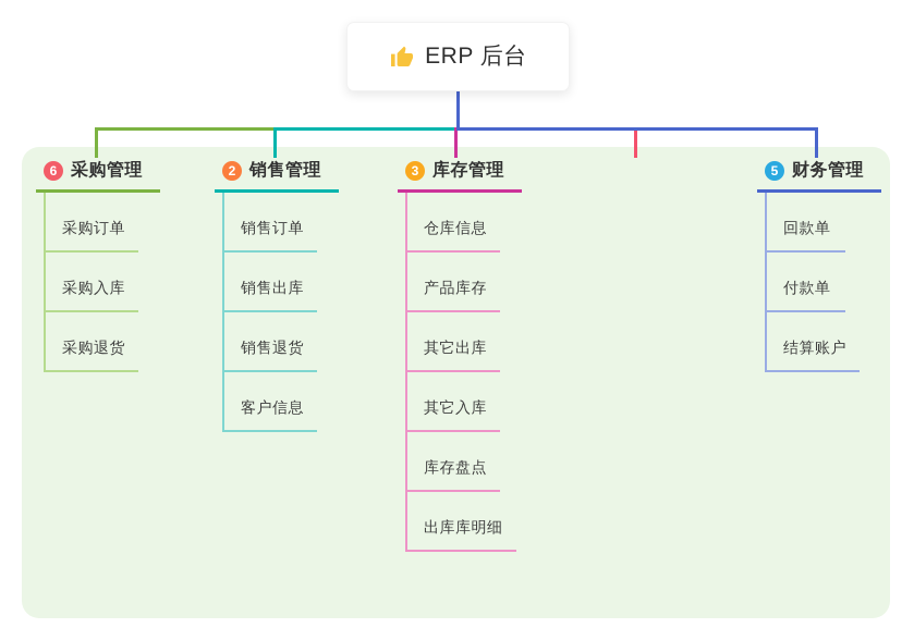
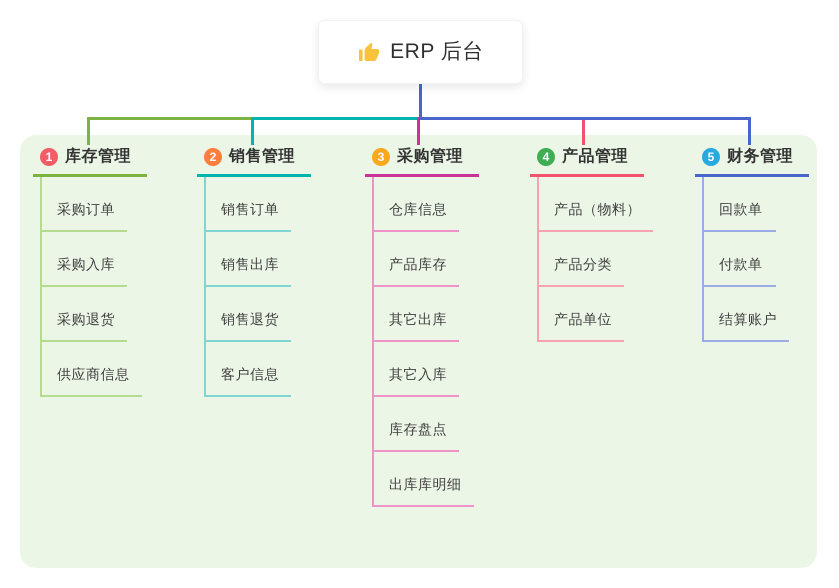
  ERP 后台
- 6
+ 1
- 采购管理
+ 库存管理
  采购订单
  采购入库
  采购退货
+ 供应商信息
  2
  销售管理
  销售订单
  销售出库
  销售退货
  客户信息
  3
- 库存管理
+ 采购管理
  仓库信息
  产品库存
  其它出库
  其它入库
  库存盘点
  出库库明细
+ 4
+ 产品管理
+ 产品（物料）
+ 产品分类
+ 产品单位
  5
  财务管理
  回款单
  付款单
  结算账户
